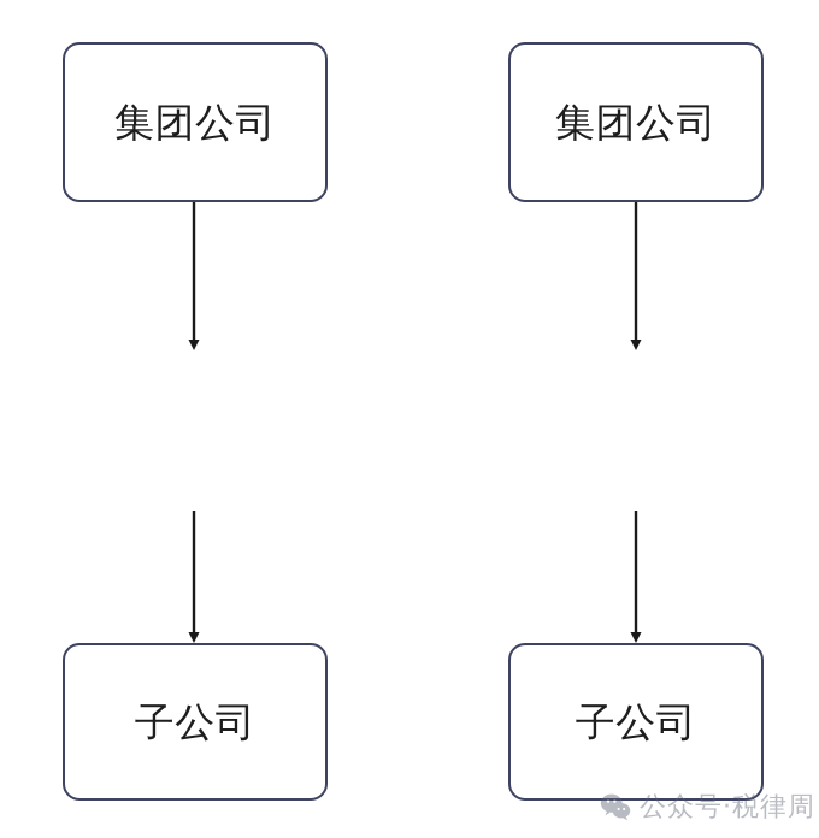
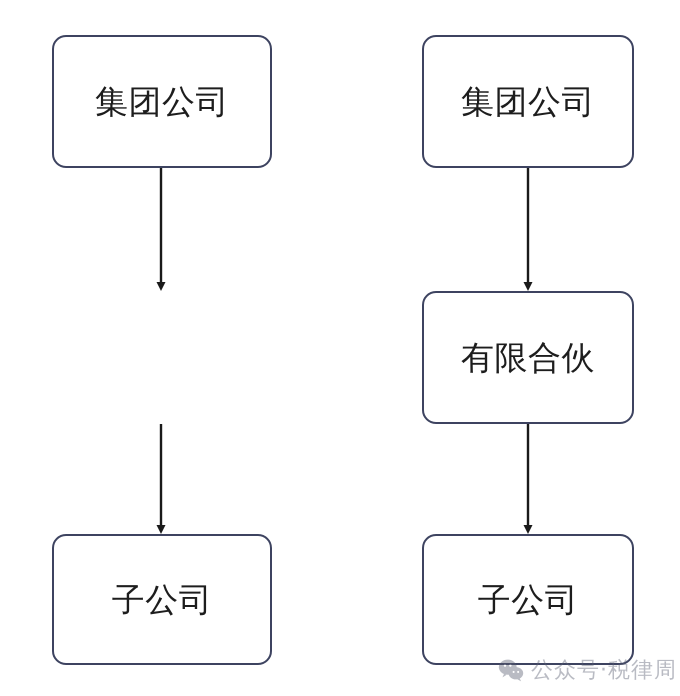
  集团公司
  子公司
  集团公司
+ 有限合伙
  子公司
  公众号·税律周
